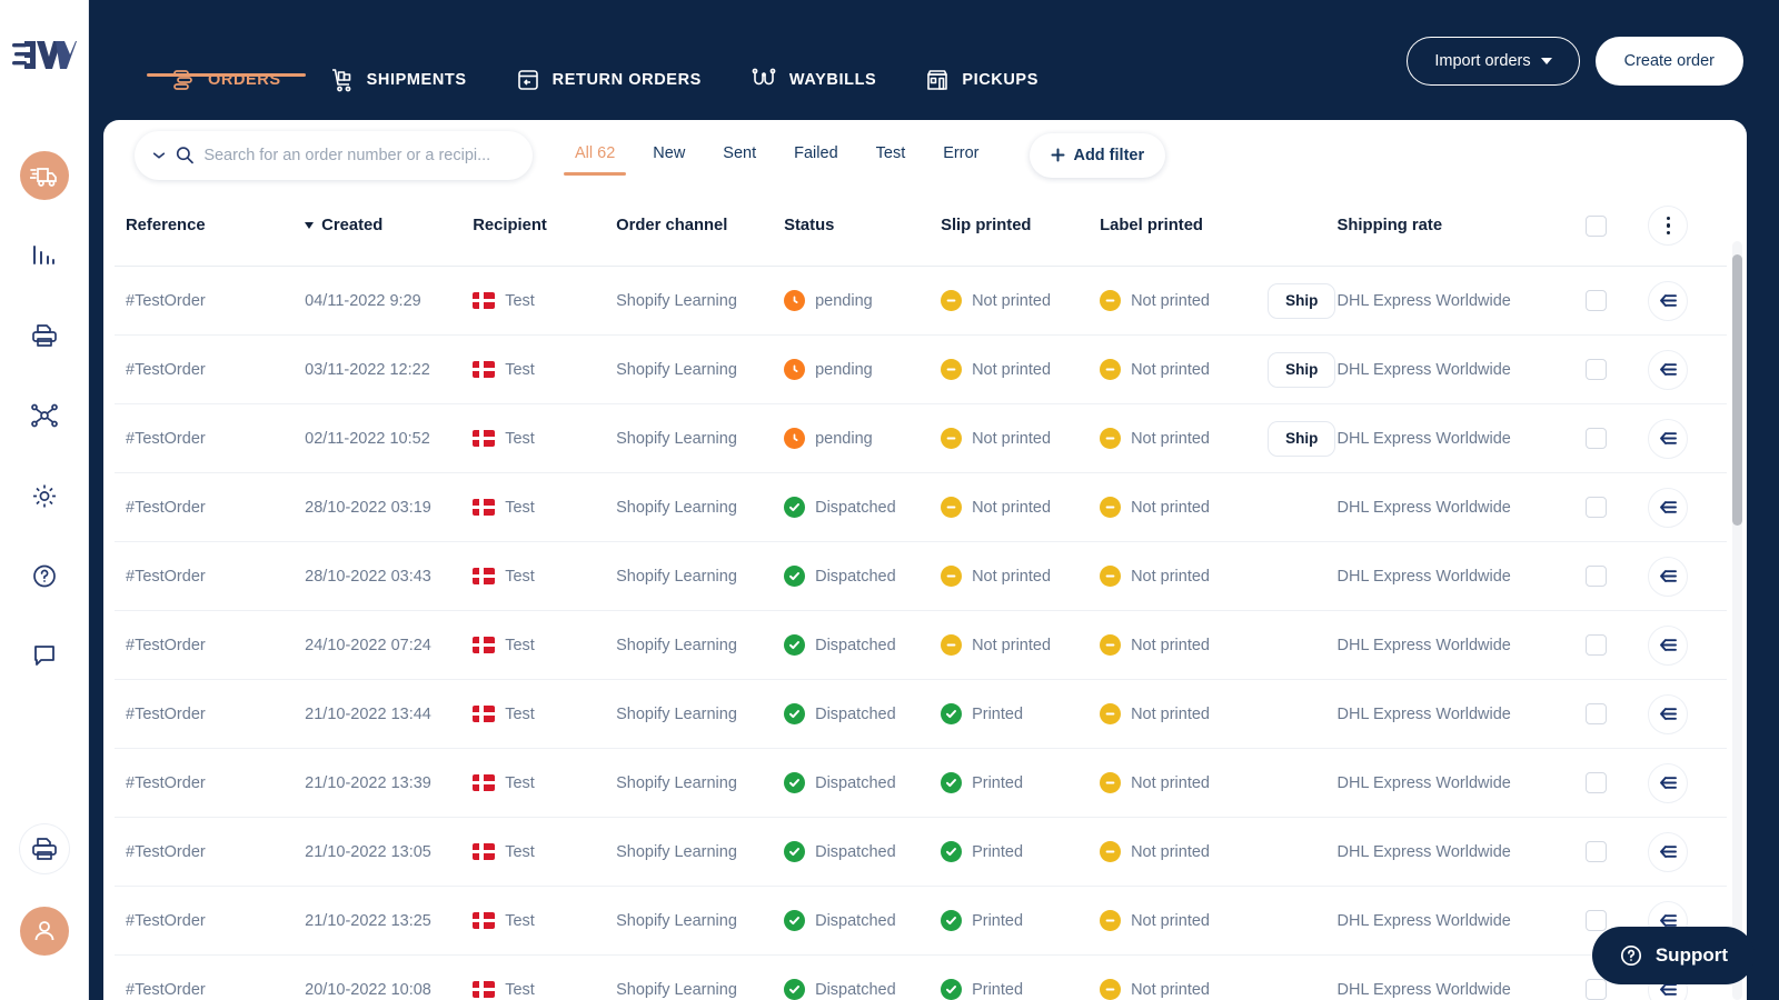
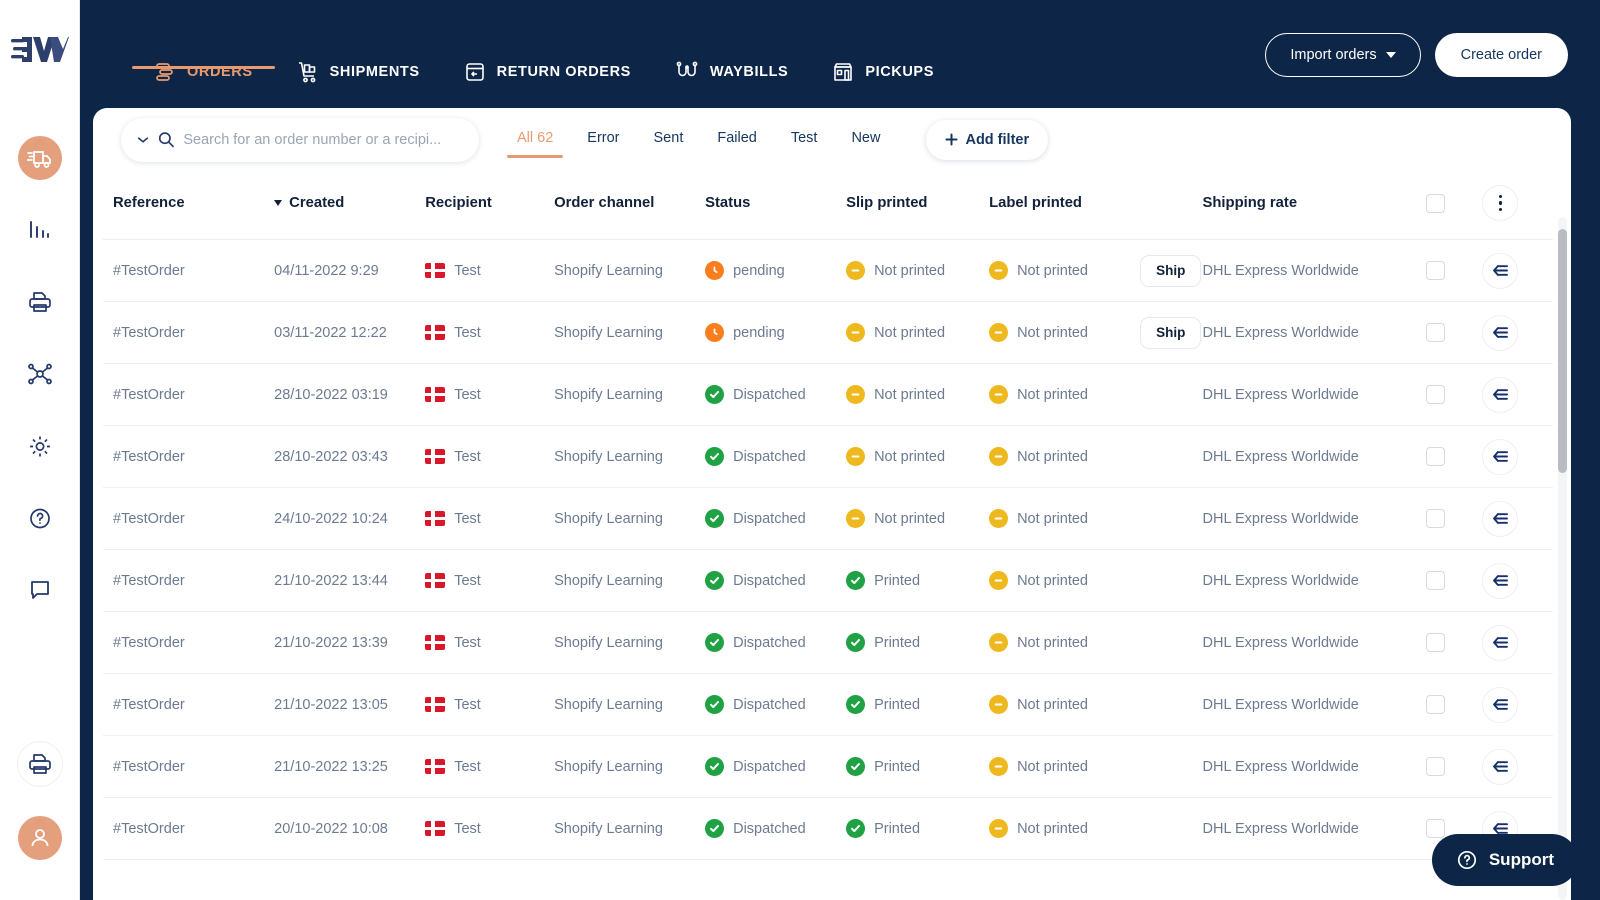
  ORDERS
  SHIPMENTS
  RETURN ORDERS
  WAYBILLS
  PICKUPS
  Import orders
  Create order
  Search for an order number or a recipi...
  All 62
- New
+ Error
  Sent
  Failed
  Test
- Error
+ New
  Add filter
  Reference	Created	Recipient	Order channel	Status	Slip printed	Label printed		Shipping rate
  #TestOrder	04/11-2022 9:29	Test	Shopify Learning	pending	Not printed	Not printed	Ship	DHL Express Worldwide
  #TestOrder	03/11-2022 12:22	Test	Shopify Learning	pending	Not printed	Not printed	Ship	DHL Express Worldwide
- #TestOrder	02/11-2022 10:52	Test	Shopify Learning	pending	Not printed	Not printed	Ship	DHL Express Worldwide
  #TestOrder	28/10-2022 03:19	Test	Shopify Learning	Dispatched	Not printed	Not printed		DHL Express Worldwide
  #TestOrder	28/10-2022 03:43	Test	Shopify Learning	Dispatched	Not printed	Not printed		DHL Express Worldwide
- #TestOrder	24/10-2022 07:24	Test	Shopify Learning	Dispatched	Not printed	Not printed		DHL Express Worldwide
+ #TestOrder	24/10-2022 10:24	Test	Shopify Learning	Dispatched	Not printed	Not printed		DHL Express Worldwide
  #TestOrder	21/10-2022 13:44	Test	Shopify Learning	Dispatched	Printed	Not printed		DHL Express Worldwide
  #TestOrder	21/10-2022 13:39	Test	Shopify Learning	Dispatched	Printed	Not printed		DHL Express Worldwide
  #TestOrder	21/10-2022 13:05	Test	Shopify Learning	Dispatched	Printed	Not printed		DHL Express Worldwide
  #TestOrder	21/10-2022 13:25	Test	Shopify Learning	Dispatched	Printed	Not printed		DHL Express Worldwide
  #TestOrder	20/10-2022 10:08	Test	Shopify Learning	Dispatched	Printed	Not printed		DHL Express Worldwide
  Support
